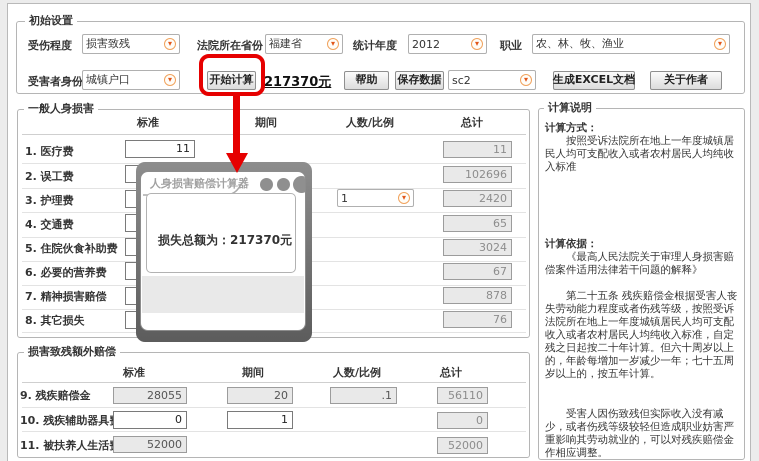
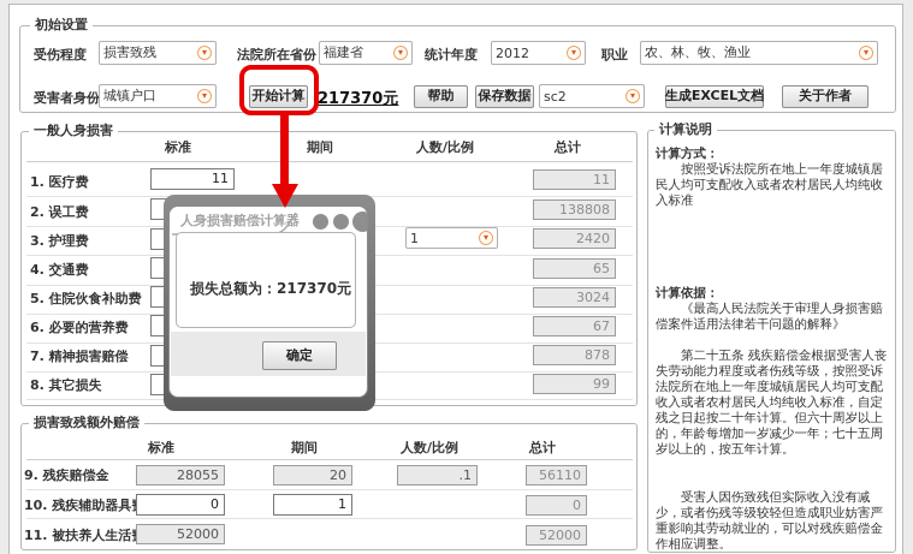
  初始设置
  受伤程度
  损害致残
  ▾
  法院所在省份
  福建省
  ▾
  统计年度
  2012
  ▾
  职业
  农、林、牧、渔业
  ▾
  受害者身份
  城镇户口
  ▾
  开始计算
  217370元
  帮助
  保存数据
  sc2
  ▾
  生成EXCEL文档
  关于作者
  一般人身损害
  标准
  期间
  人数/比例
  总计
  1. 医疗费
  11
  11
  2. 误工费
- 102696
+ 138808
  3. 护理费
  1
  ▾
  2420
  4. 交通费
  65
  5. 住院伙食补助费
  3024
  6. 必要的营养费
  67
  7. 精神损害赔偿
  878
  8. 其它损失
- 76
+ 99
  损害致残额外赔偿
  标准
  期间
  人数/比例
  总计
  9. 残疾赔偿金
  28055
  20
  .1
  56110
  10. 残疾辅助器具
  0
  1
  0
  11. 被扶养人生活
  52000
  52000
  计算说明
  计算方式：
  按照受诉法院所在地上一年度城镇居民人均可支配收入或者农村居民人均纯收入标准
  计算依据：
  《最高人民法院关于审理人身损害赔偿案件适用法律若干问题的解释》
  第二十五条 残疾赔偿金根据受害人丧失劳动能力程度或者伤残等级，按照受诉法院所在地上一年度城镇居民人均可支配收入或者农村居民人均纯收入标准，自定残之日起按二十年计算。但六十周岁以上的，年龄每增加一岁减少一年；七十五周岁以上的，按五年计算。
  受害人因伤致残但实际收入没有减少，或者伤残等级较轻但造成职业妨害严重影响其劳动就业的，可以对残疾赔偿金作相应调整。
  人身损害赔偿计算器
  损失总额为：217370元
+ 确定
